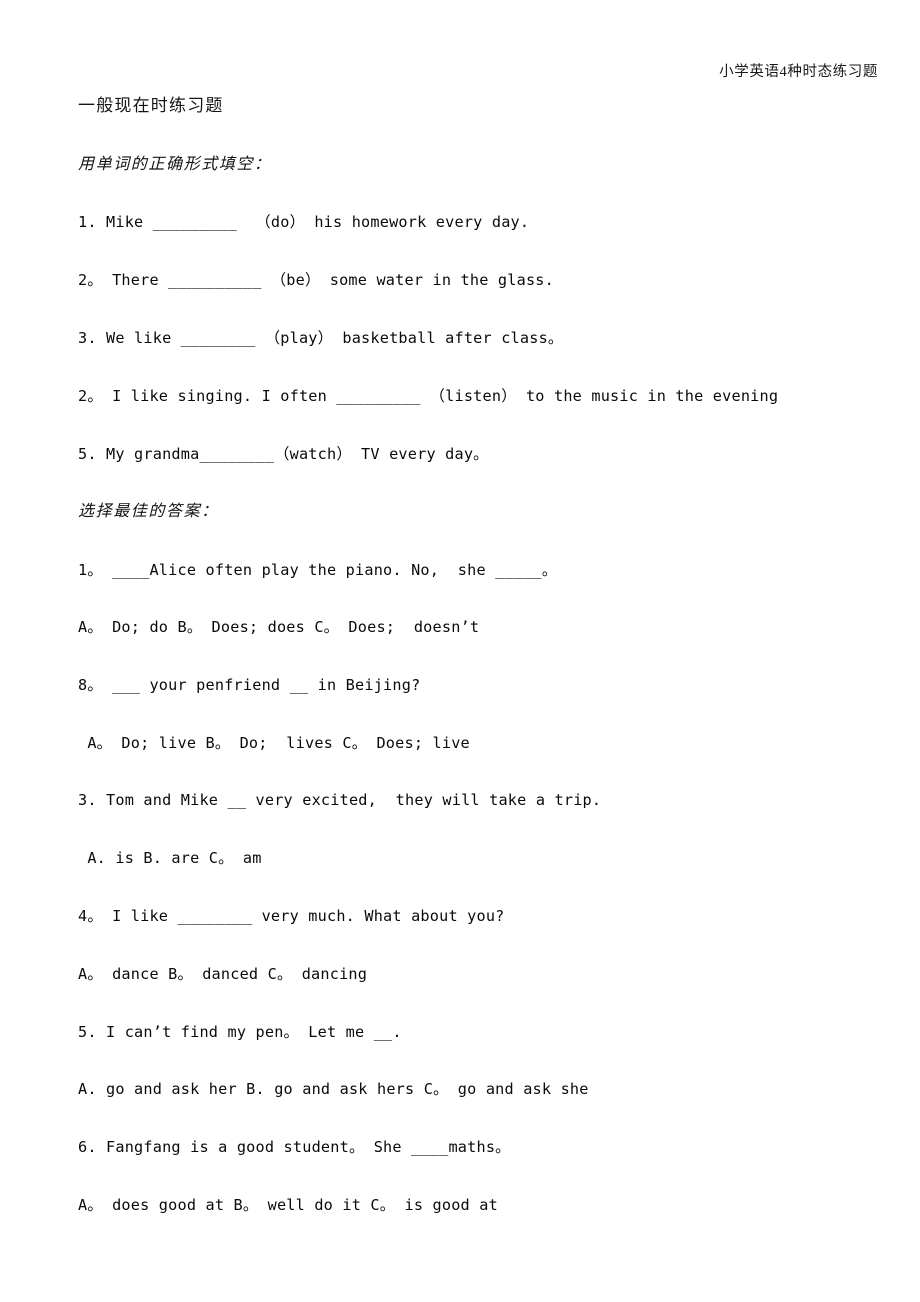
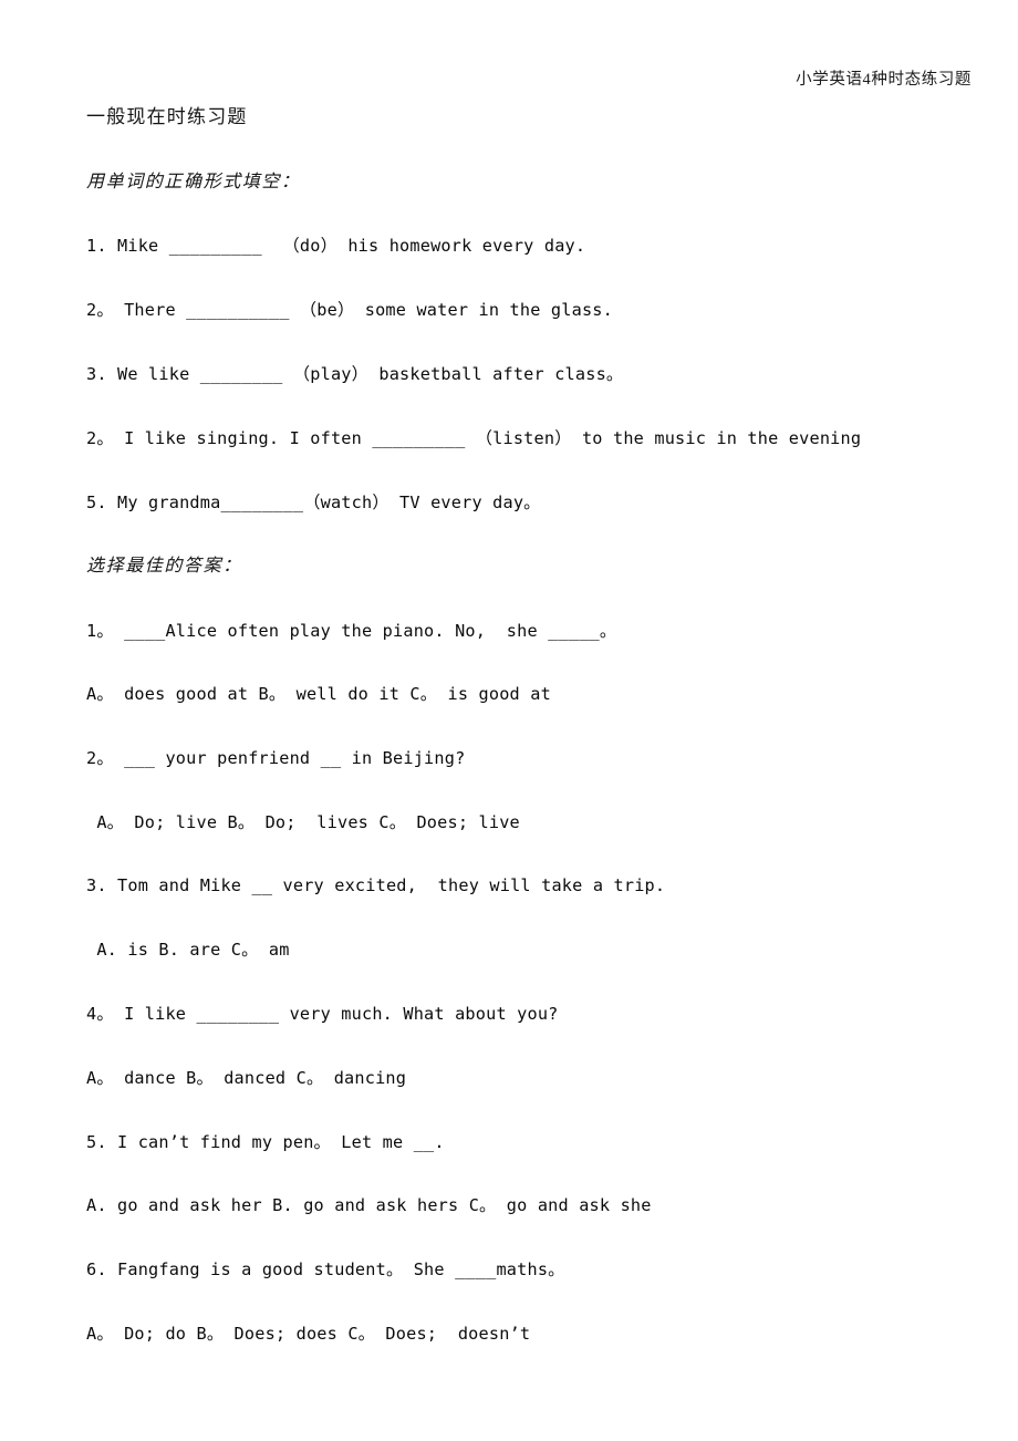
  小学英语4种时态练习题
  一般现在时练习题
  用单词的正确形式填空：
  1. Mike _________ （do） his homework every day.
  2。 There __________ （be） some water in the glass.
  3. We like ________ （play） basketball after class。
  2。 I like singing. I often _________ （listen） to the music in the evening
  5. My grandma________（watch） TV every day。
  选择最佳的答案：
  1。 ____Alice often play the piano. No, she _____。
- A。 Do; do B。 Does; does C。 Does; doesn’t
+ A。 does good at B。 well do it C。 is good at
- 8。 ___ your penfriend __ in Beijing?
+ 2。 ___ your penfriend __ in Beijing?
  A。 Do; live B。 Do; lives C。 Does; live
  3. Tom and Mike __ very excited, they will take a trip.
  A. is B. are C。 am
  4。 I like ________ very much. What about you?
  A。 dance B。 danced C。 dancing
  5. I can’t find my pen。 Let me __.
  A. go and ask her B. go and ask hers C。 go and ask she
  6. Fangfang is a good student。 She ____maths。
- A。 does good at B。 well do it C。 is good at
+ A。 Do; do B。 Does; does C。 Does; doesn’t
